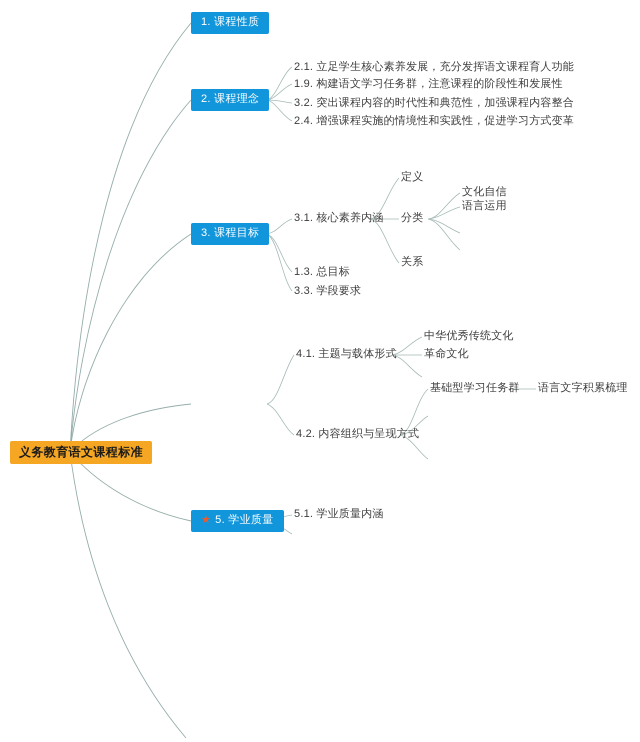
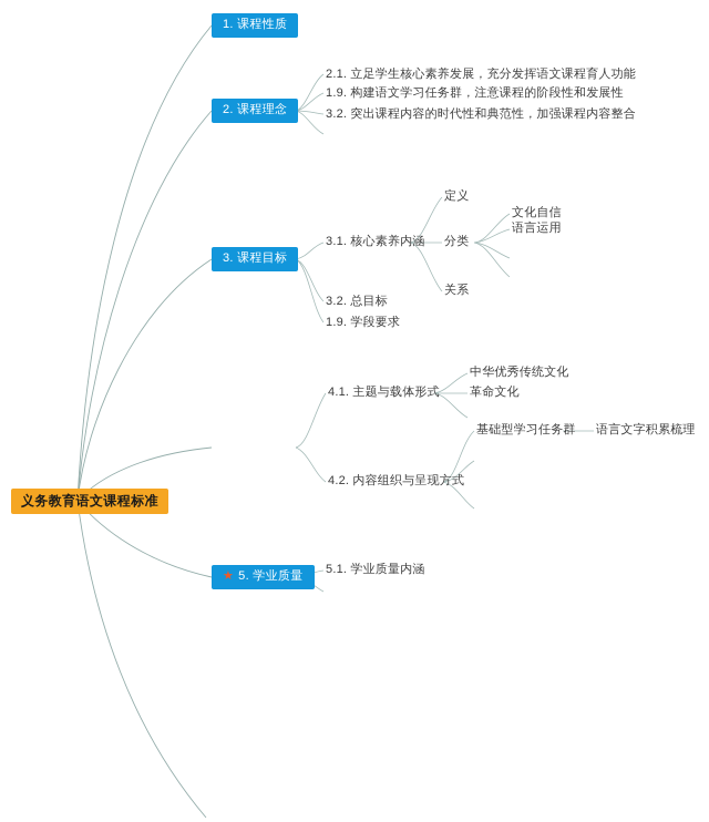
  义务教育语文课程标准
  1. 课程性质
  2. 课程理念
  2.1. 立足学生核心素养发展，充分发挥语文课程育人功能
  1.9. 构建语文学习任务群，注意课程的阶段性和发展性
  3.2. 突出课程内容的时代性和典范性，加强课程内容整合
- 2.4. 增强课程实施的情境性和实践性，促进学习方式变革
  3. 课程目标
  3.1. 核心素养内涵
- 1.3. 总目标
+ 3.2. 总目标
- 3.3. 学段要求
+ 1.9. 学段要求
  定义
  分类
  关系
  文化自信
  语言运用
  4.1. 主题与载体形式
  4.2. 内容组织与呈现方式
  中华优秀传统文化
  革命文化
  基础型学习任务群
  语言文字积累梳理
  ★
  5. 学业质量
  5.1. 学业质量内涵
